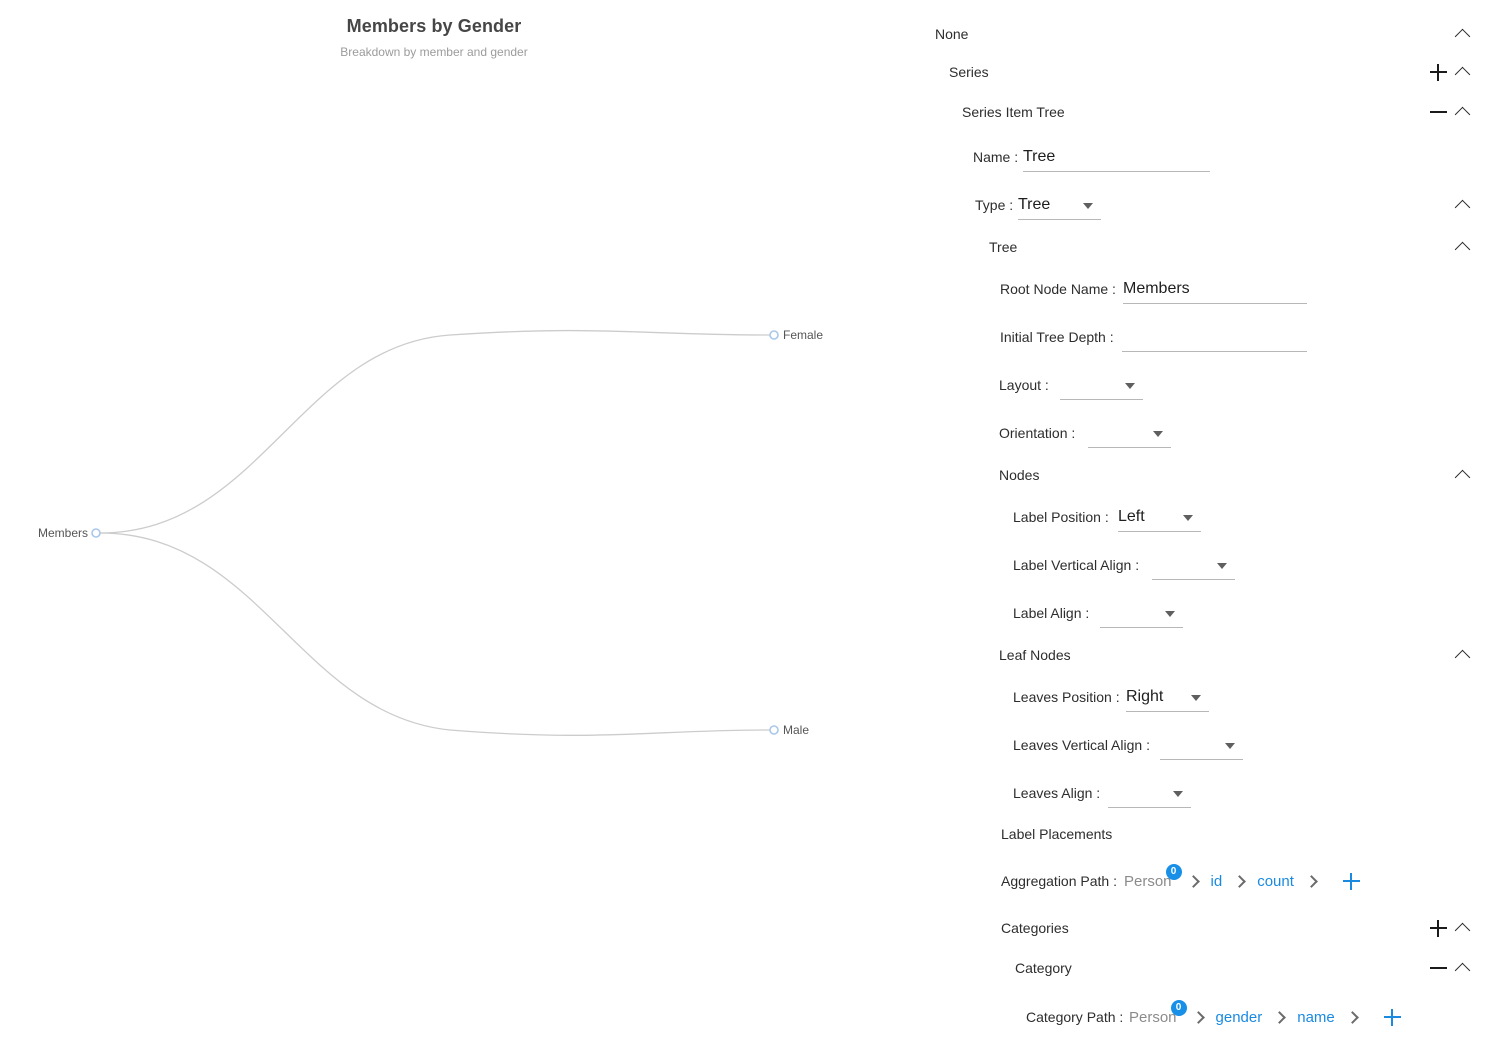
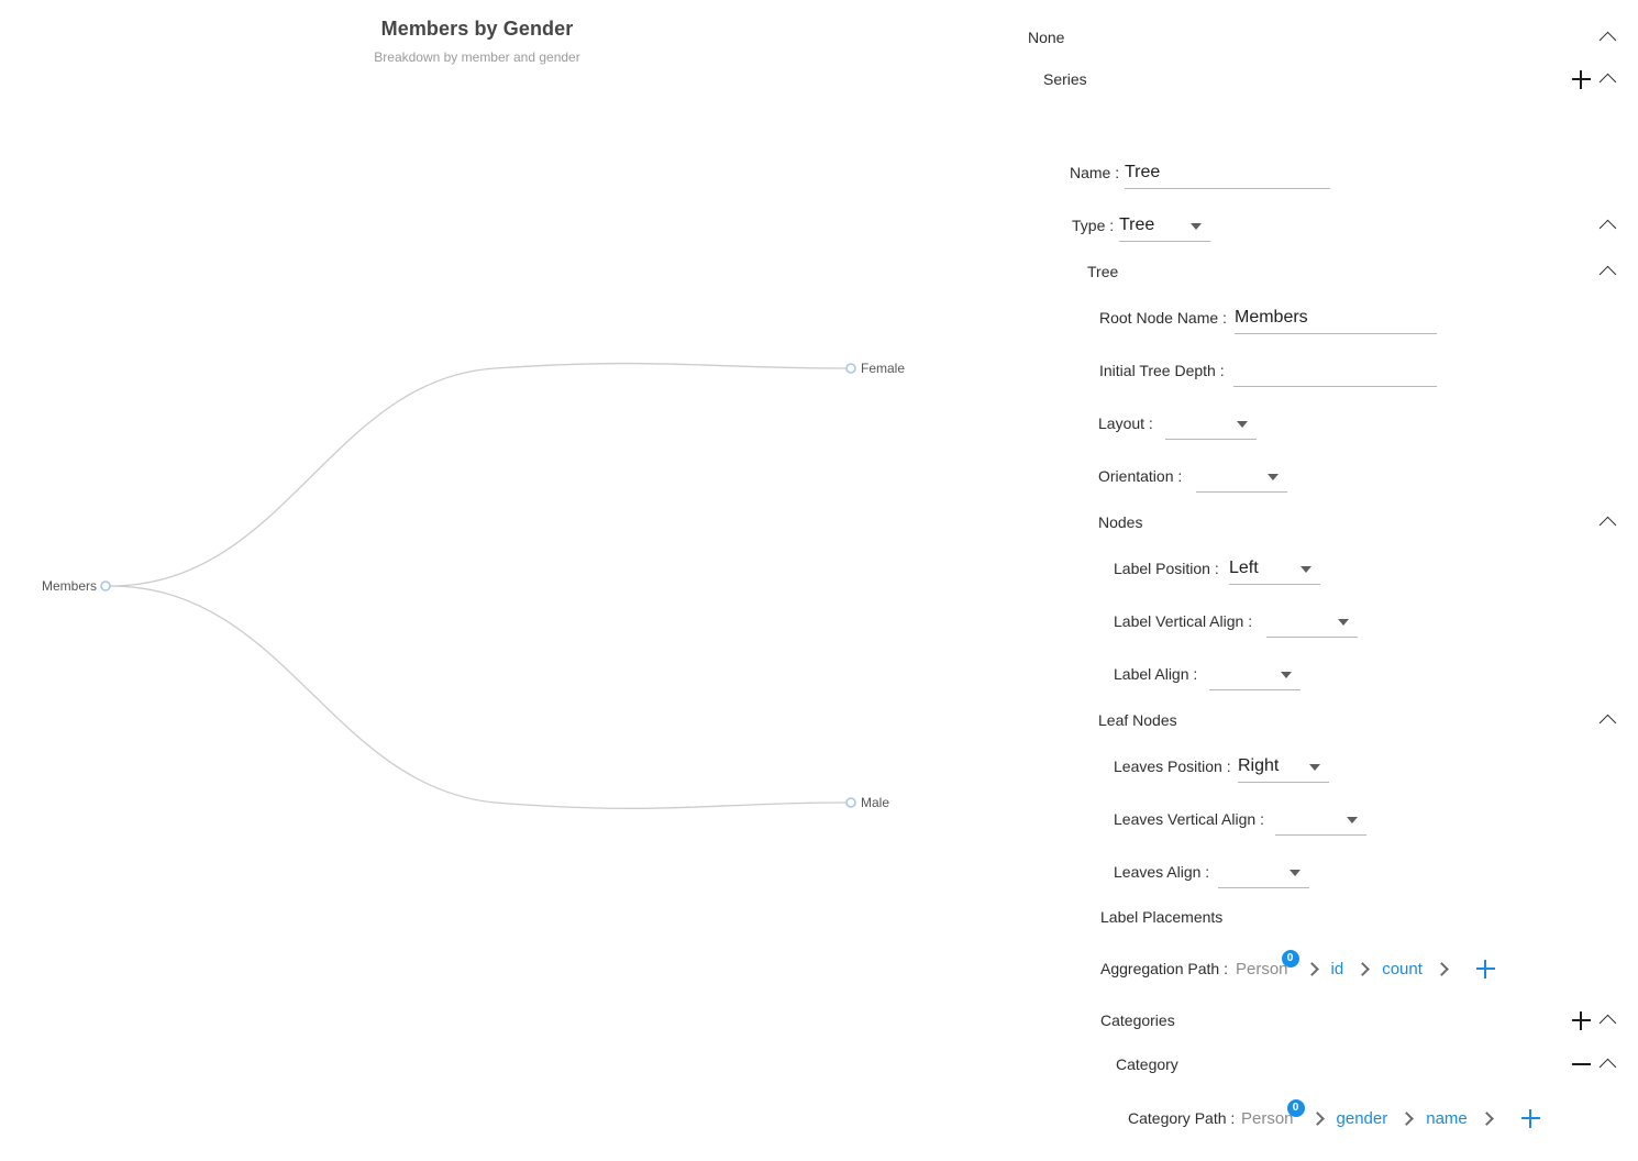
  Members by Gender
  Breakdown by member and gender
  Members
  Female
  Male
  None
  Series
- Series Item Tree
  Name :
  Tree
  Type :
  Tree
  Tree
  Root Node Name :
  Members
  Initial Tree Depth :
  Layout :
  Orientation :
  Nodes
  Label Position :
  Left
  Label Vertical Align :
  Label Align :
  Leaf Nodes
  Leaves Position :
  Right
  Leaves Vertical Align :
  Leaves Align :
  Label Placements
  Aggregation Path :
  Person
  0
  id
  count
  Categories
  Category
  Category Path :
  Person
  0
  gender
  name
